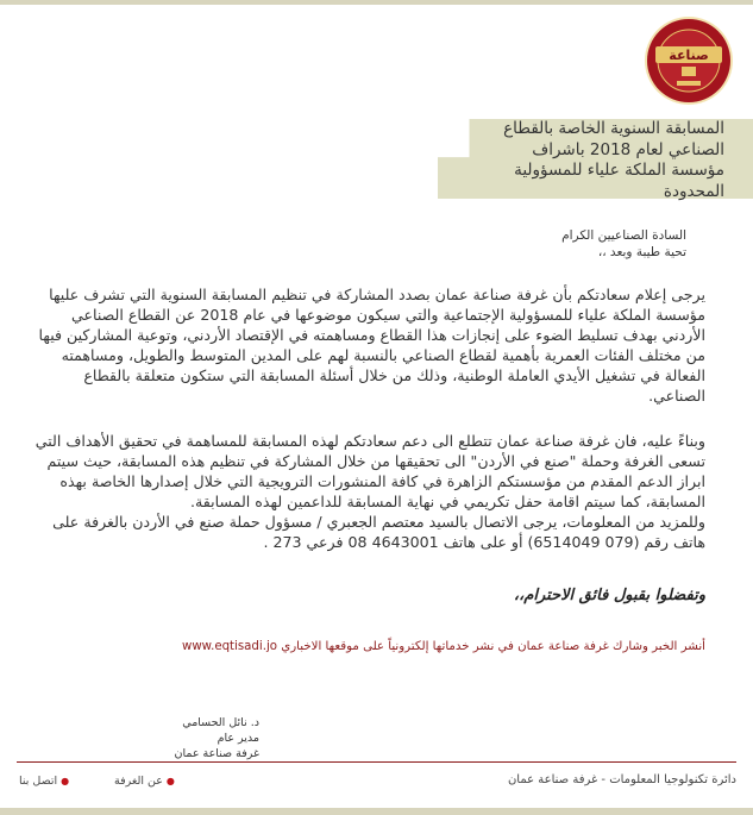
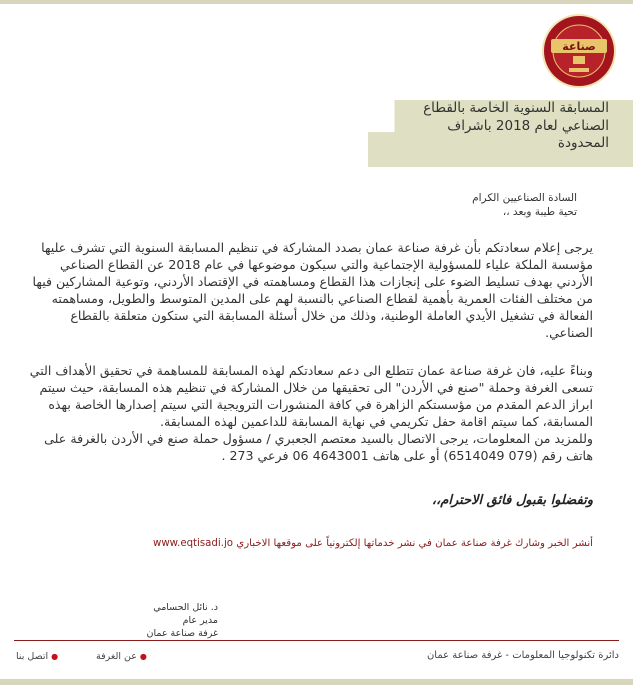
  صناعة
  المسابقة السنوية الخاصة بالقطاع
  الصناعي لعام 2018 باشراف
- مؤسسة الملكة علياء للمسؤولية
  المحدودة
  السادة الصناعيين الكرام
  تحية طيبة وبعد ،،
  يرجى إعلام سعادتكم بأن غرفة صناعة عمان بصدد المشاركة في تنظيم المسابقة السنوية التي تشرف عليها مؤسسة الملكة علياء للمسؤولية الإجتماعية والتي سيكون موضوعها في عام 2018 عن القطاع الصناعي الأردني بهدف تسليط الضوء على إنجازات هذا القطاع ومساهمته في الإقتصاد الأردني، وتوعية المشاركين فيها من مختلف الفئات العمرية بأهمية لقطاع الصناعي بالنسبة لهم على المدين المتوسط والطويل، ومساهمته الفعالة في تشغيل الأيدي العاملة الوطنية، وذلك من خلال أسئلة المسابقة التي ستكون متعلقة بالقطاع الصناعي.
- وبناءً عليه، فان غرفة صناعة عمان تتطلع الى دعم سعادتكم لهذه المسابقة للمساهمة في تحقيق الأهداف التي تسعى الغرفة وحملة "صنع في الأردن" الى تحقيقها من خلال المشاركة في تنظيم هذه المسابقة، حيث سيتم ابراز الدعم المقدم من مؤسستكم الزاهرة في كافة المنشورات الترويجية التي خلال إصدارها الخاصة بهذه المسابقة، كما سيتم اقامة حفل تكريمي في نهاية المسابقة للداعمين لهذه المسابقة.
+ وبناءً عليه، فان غرفة صناعة عمان تتطلع الى دعم سعادتكم لهذه المسابقة للمساهمة في تحقيق الأهداف التي تسعى الغرفة وحملة "صنع في الأردن" الى تحقيقها من خلال المشاركة في تنظيم هذه المسابقة، حيث سيتم ابراز الدعم المقدم من مؤسستكم الزاهرة في كافة المنشورات الترويجية التي سيتم إصدارها الخاصة بهذه المسابقة، كما سيتم اقامة حفل تكريمي في نهاية المسابقة للداعمين لهذه المسابقة.
- وللمزيد من المعلومات، يرجى الاتصال بالسيد معتصم الجعبري / مسؤول حملة صنع في الأردن بالغرفة على هاتف رقم (079 6514049) أو على هاتف 4643001 08 فرعي 273 .
+ وللمزيد من المعلومات، يرجى الاتصال بالسيد معتصم الجعبري / مسؤول حملة صنع في الأردن بالغرفة على هاتف رقم (079 6514049) أو على هاتف 4643001 06 فرعي 273 .
  وتفضلوا بقبول فائق الاحترام،،
  أنشر الخبر وشارك غرفة صناعة عمان في نشر خدماتها إلكترونياً على موقعها الاخباري www.eqtisadi.jo
  د. نائل الحسامي
  مدير عام
  غرفة صناعة عمان
  ●اتصل بنا
  ●عن الغرفة
  دائرة تكنولوجيا المعلومات - غرفة صناعة عمان
